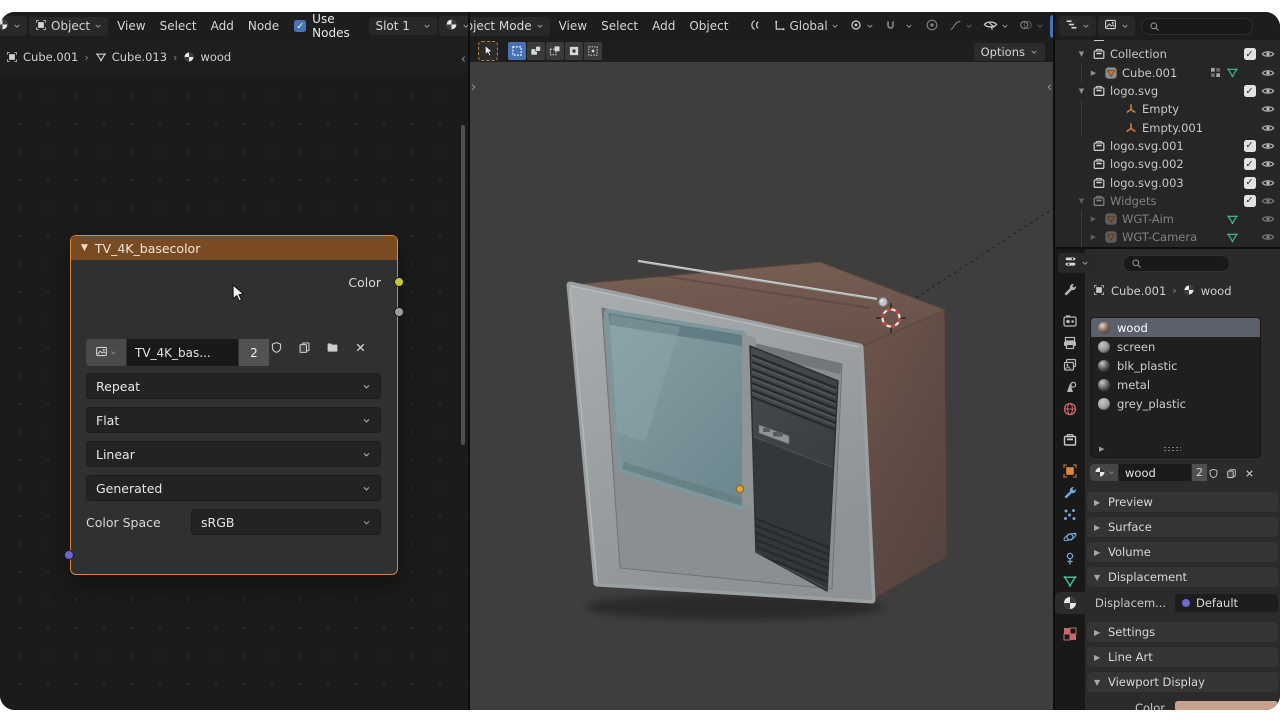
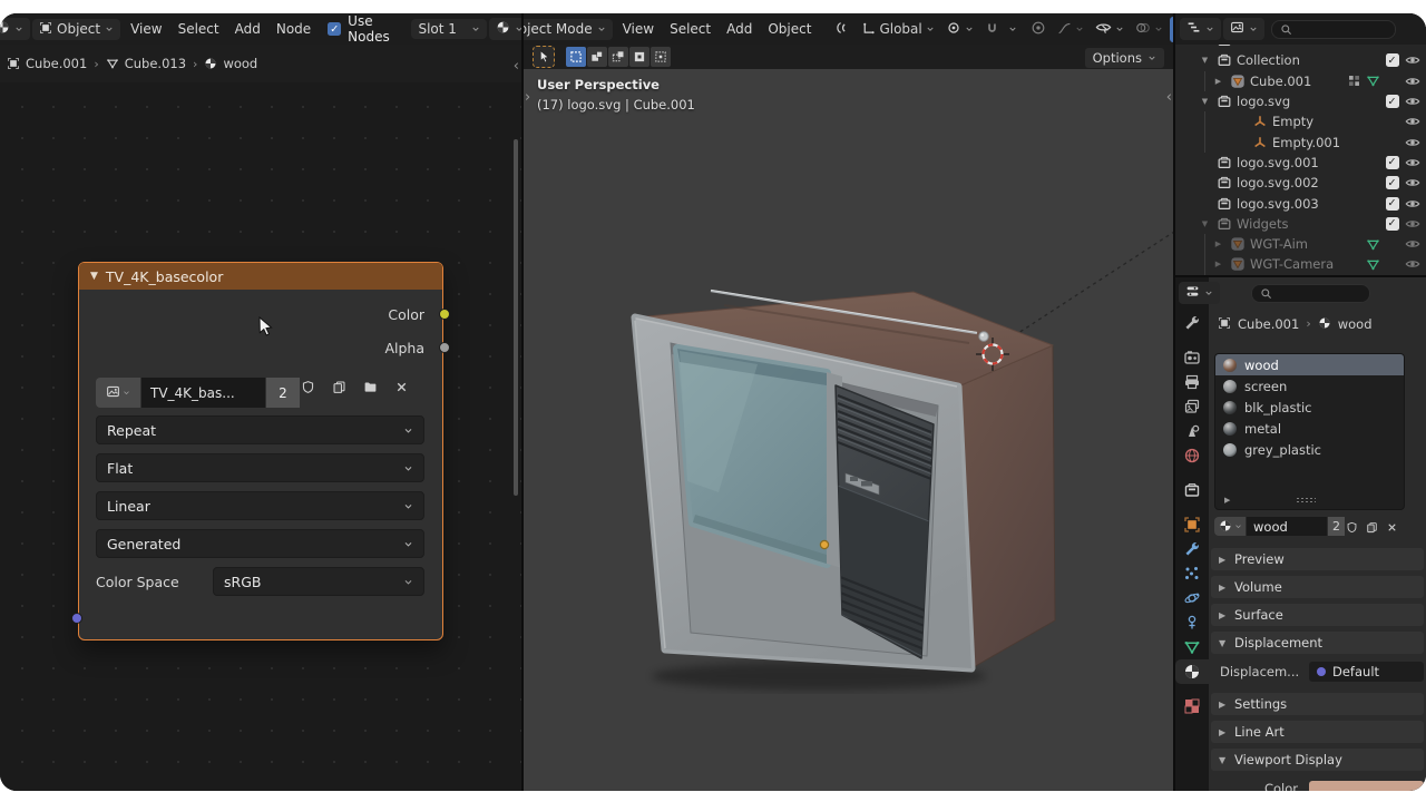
  Object
  View
  Select
  Add
  Node
  ✓
  Use Nodes
  Slot 1
  Cube.001
  ›
  Cube.013
  ›
  wood
  ‹
  ▼
  TV_4K_basecolor
  Color
+ Alpha
  TV_4K_bas...
  2
  Repeat
  Flat
  Linear
  Generated
  sRGB
  Color Space
  ject Mode
  View
  Select
  Add
  Object
  Global
  Options
+ User Perspective
+ (17) logo.svg | Cube.001
  ›
  ‹
  ▼
  Collection
  ✓
  ▶
  Cube.001
  ▼
  logo.svg
  ✓
  Empty
  Empty.001
  logo.svg.001
  ✓
  logo.svg.002
  ✓
  logo.svg.003
  ✓
  ▼
  Widgets
  ✓
  ▶
  WGT-Aim
  ▶
  WGT-Camera
  Cube.001
  ›
  wood
  wood
  screen
  blk_plastic
  metal
  grey_plastic
  ▶
  wood
  2
  ▶
  Preview
  ▶
- Surface
+ Volume
  ▶
- Volume
+ Surface
  ▼
  Displacement
  Displacem...
  Default
  ▶
  Settings
  ▶
  Line Art
  ▼
  Viewport Display
  Color
